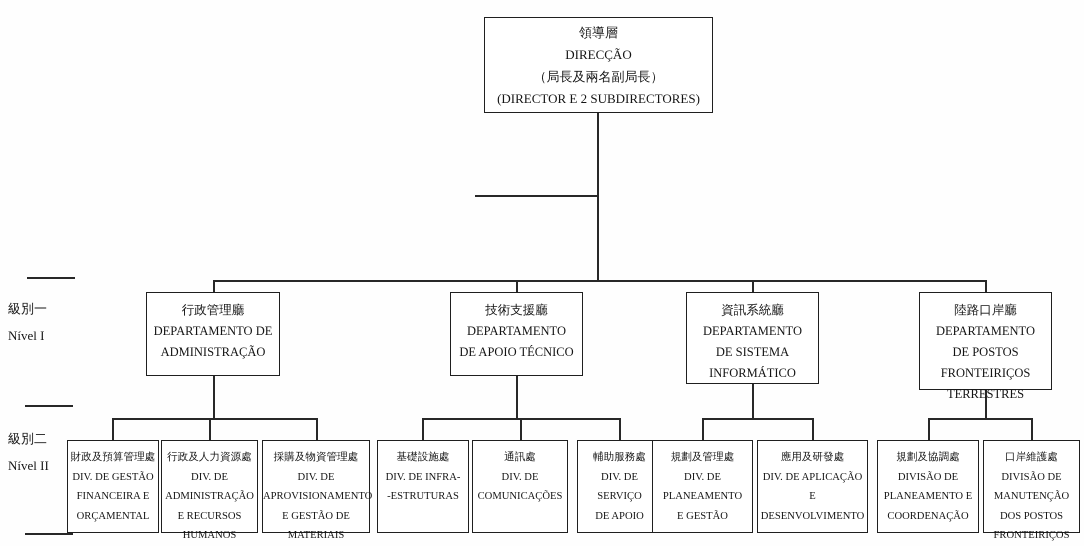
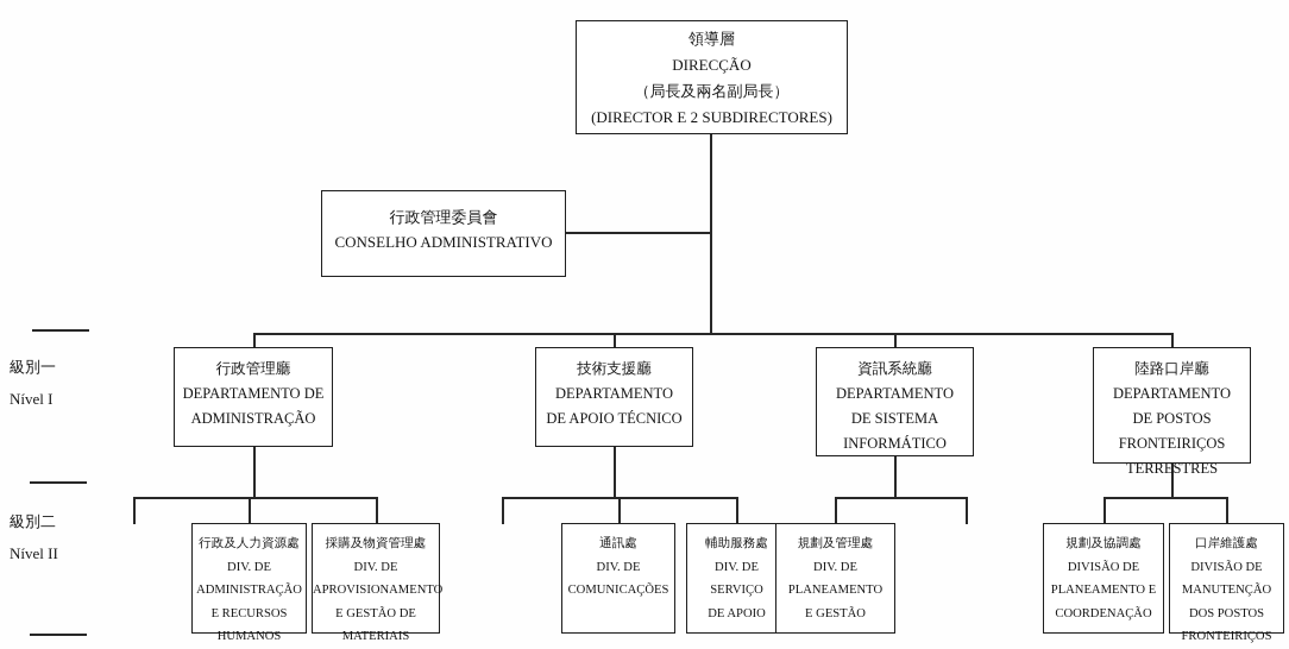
  級別一
  Nível I
  級別二
  Nível II
  領導層
  DIRECÇÃO
  （局長及兩名副局長）
  (DIRECTOR E 2 SUBDIRECTORES)
+ 行政管理委員會
+ CONSELHO ADMINISTRATIVO
  行政管理廳
  DEPARTAMENTO DE
  ADMINISTRAÇÃO
  技術支援廳
  DEPARTAMENTO
  DE APOIO TÉCNICO
  資訊系統廳
  DEPARTAMENTO
  DE SISTEMA
  INFORMÁTICO
  陸路口岸廳
  DEPARTAMENTO
  DE POSTOS
  FRONTEIRIÇOS
  TERRESTRES
- 財政及預算管理處
- DIV. DE GESTÃO
- FINANCEIRA E
- ORÇAMENTAL
  行政及人力資源處
  DIV. DE
  ADMINISTRAÇÃO
  E RECURSOS
  HUMANOS
  採購及物資管理處
  DIV. DE
  APROVISIONAMENTO
  E GESTÃO DE
  MATERIAIS
- 基礎設施處
- DIV. DE INFRA-
- -ESTRUTURAS
  通訊處
  DIV. DE
  COMUNICAÇÕES
  輔助服務處
  DIV. DE
  SERVIÇO
  DE APOIO
  規劃及管理處
  DIV. DE
  PLANEAMENTO
  E GESTÃO
- 應用及研發處
- DIV. DE APLICAÇÃO
- E
- DESENVOLVIMENTO
  規劃及協調處
  DIVISÃO DE
  PLANEAMENTO E
  COORDENAÇÃO
  口岸維護處
  DIVISÃO DE
  MANUTENÇÃO
  DOS POSTOS
  FRONTEIRIÇOS
